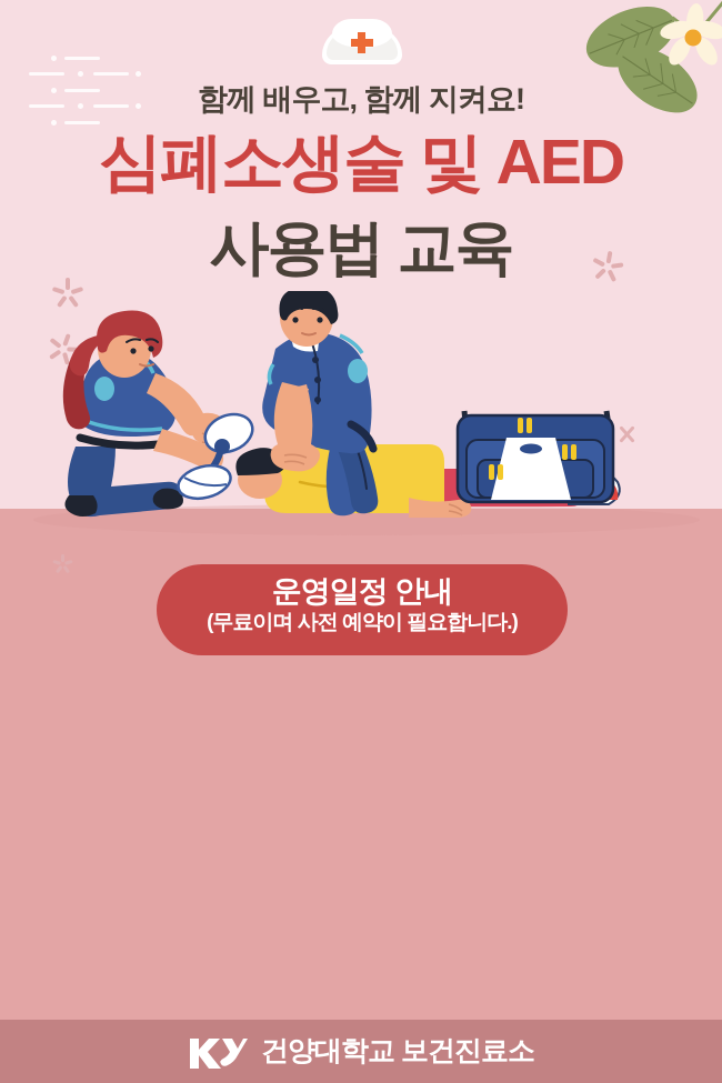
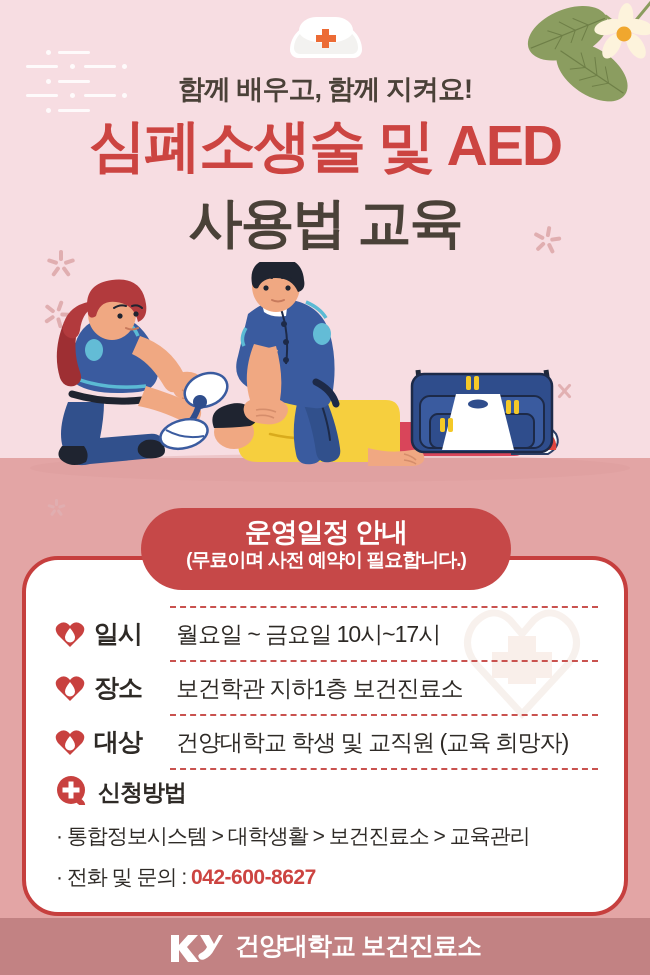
  함께 배우고, 함께 지켜요!
  심폐소생술 및 AED
  사용법 교육
+ 일시
+ 월요일 ~ 금요일 10시~17시
+ 장소
+ 보건학관 지하1층 보건진료소
+ 대상
+ 건양대학교 학생 및 교직원 (교육 희망자)
+ 신청방법
+ · 통합정보시스템 > 대학생활 > 보건진료소 > 교육관리
+ · 전화 및 문의 : 042-600-8627
  운영일정 안내
  (무료이며 사전 예약이 필요합니다.)
  건양대학교 보건진료소
